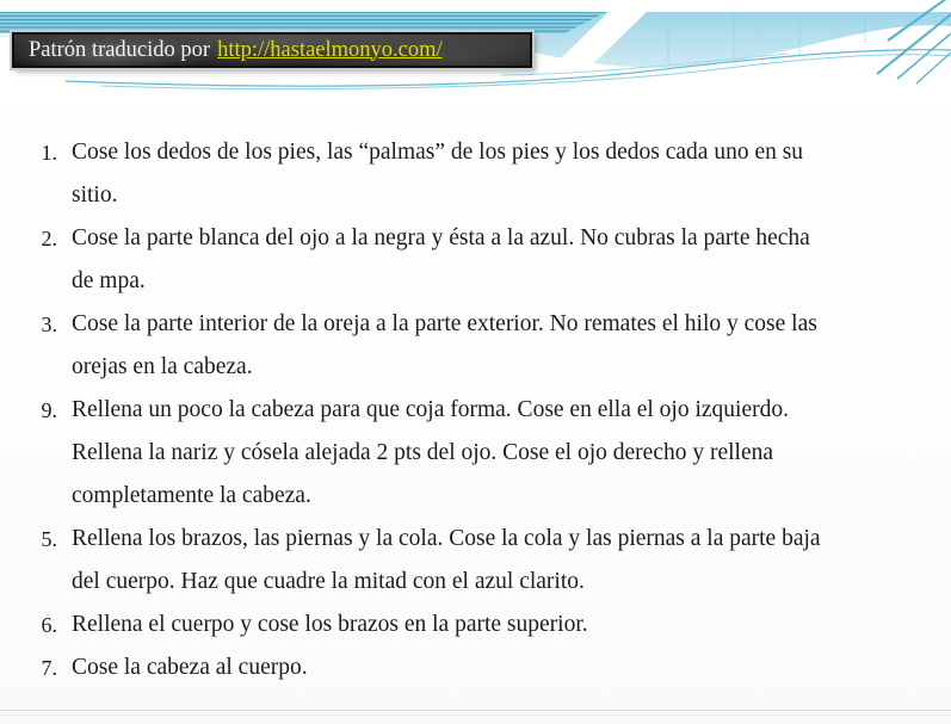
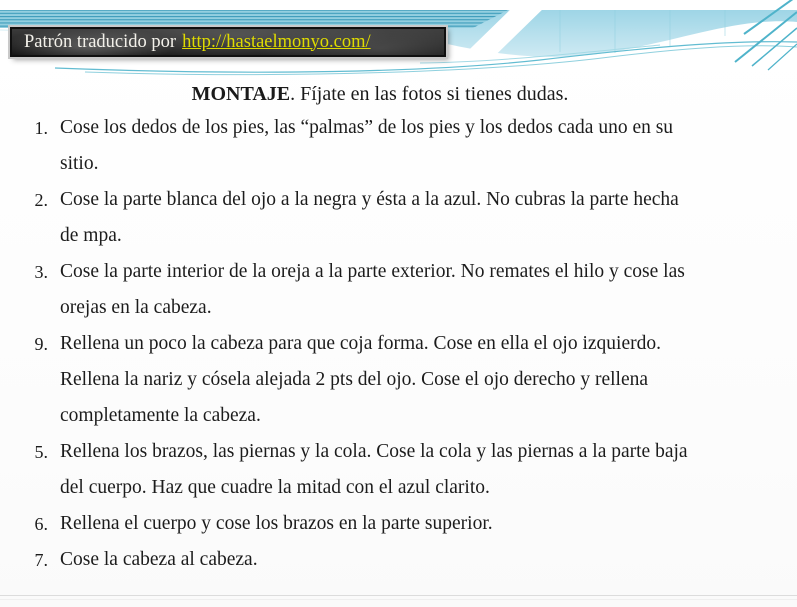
  Patrón traducido por
  http://hastaelmonyo.com/
+ MONTAJE. Fíjate en las fotos si tienes dudas.
  1.
  Cose los dedos de los pies, las “palmas” de los pies y los dedos cada uno en su
  sitio.
  2.
  Cose la parte blanca del ojo a la negra y ésta a la azul. No cubras la parte hecha
  de mpa.
  3.
  Cose la parte interior de la oreja a la parte exterior. No remates el hilo y cose las
  orejas en la cabeza.
  9.
  Rellena un poco la cabeza para que coja forma. Cose en ella el ojo izquierdo.
  Rellena la nariz y cósela alejada 2 pts del ojo. Cose el ojo derecho y rellena
  completamente la cabeza.
  5.
  Rellena los brazos, las piernas y la cola. Cose la cola y las piernas a la parte baja
  del cuerpo. Haz que cuadre la mitad con el azul clarito.
  6.
  Rellena el cuerpo y cose los brazos en la parte superior.
  7.
- Cose la cabeza al cuerpo.
+ Cose la cabeza al cabeza.
